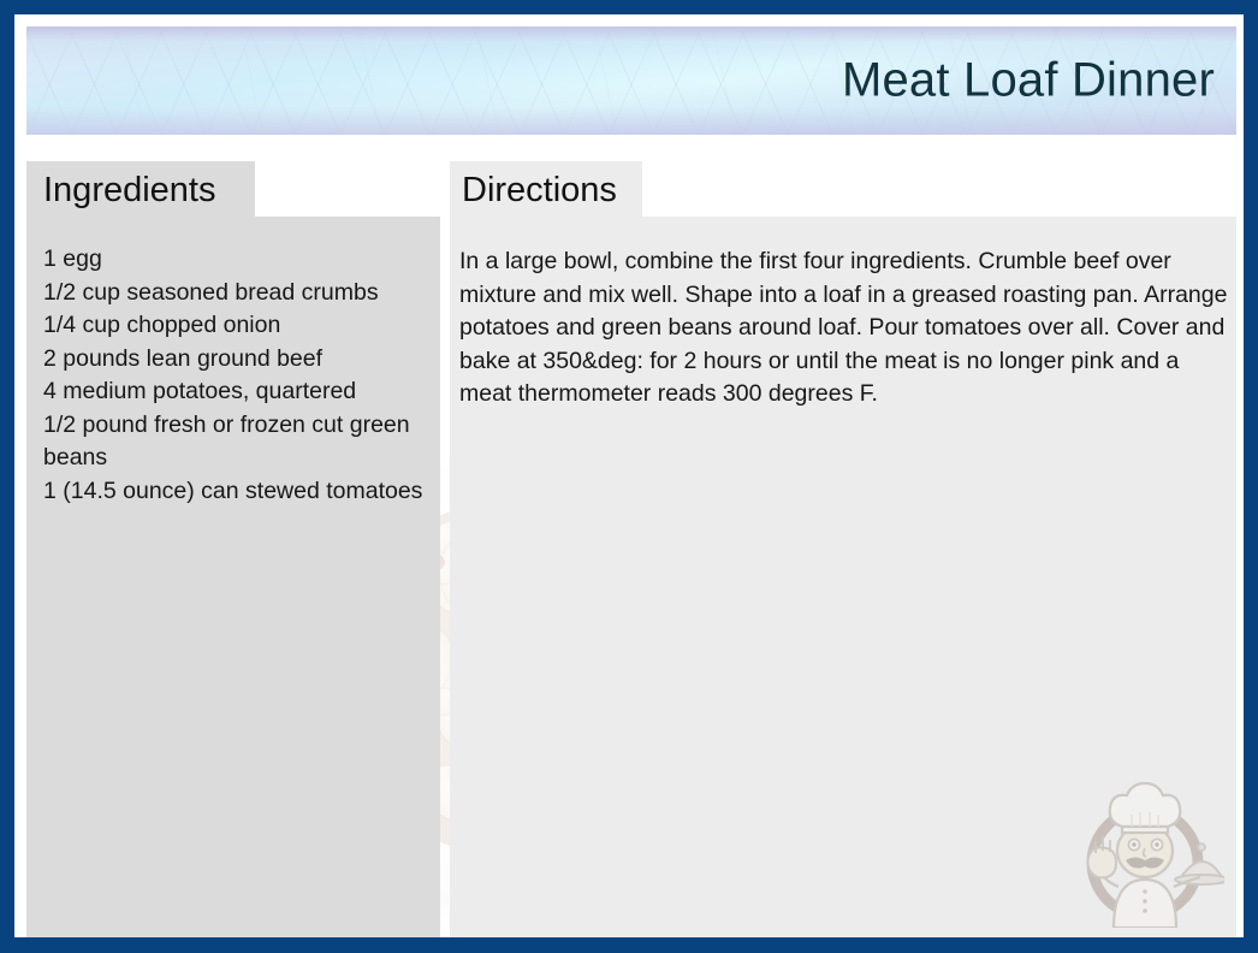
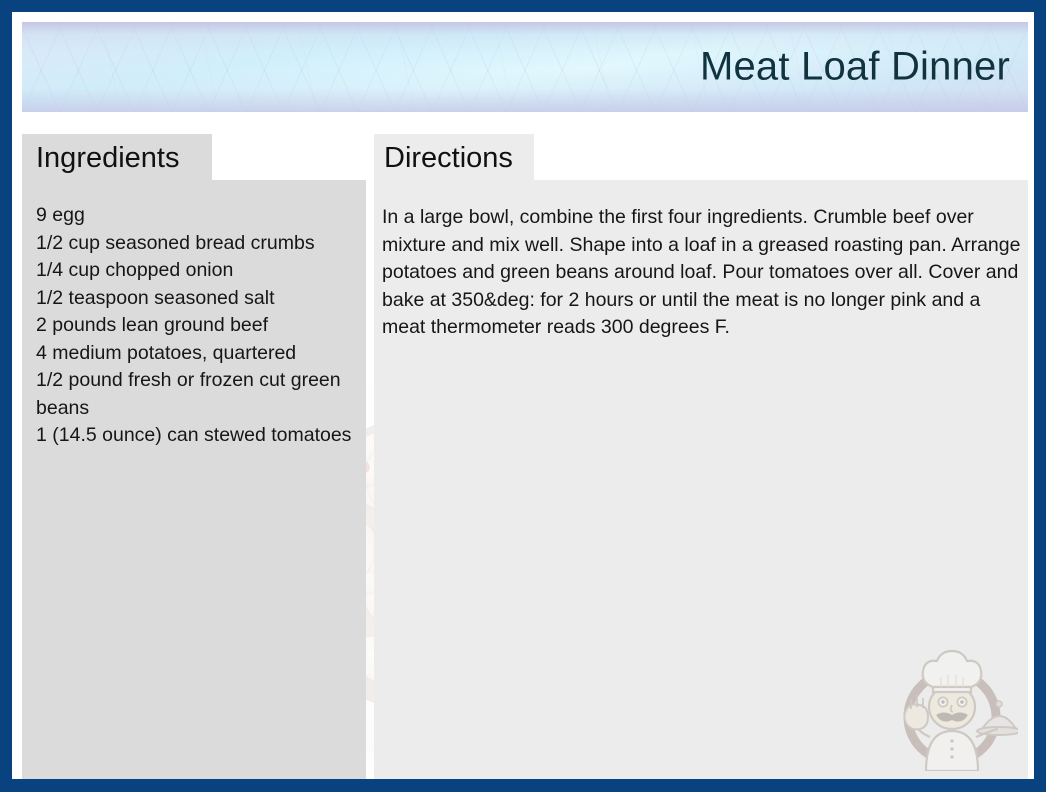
  Meat Loaf Dinner
  Ingredients
- 1 egg
+ 9 egg
  1/2 cup seasoned bread crumbs
  1/4 cup chopped onion
+ 1/2 teaspoon seasoned salt
  2 pounds lean ground beef
  4 medium potatoes, quartered
  1/2 pound fresh or frozen cut green beans
  1 (14.5 ounce) can stewed tomatoes
  Directions
  In a large bowl, combine the first four ingredients. Crumble beef over mixture and mix well. Shape into a loaf in a greased roasting pan. Arrange potatoes and green beans around loaf. Pour tomatoes over all. Cover and bake at 350&deg: for 2 hours or until the meat is no longer pink and a meat thermometer reads 300 degrees F.
